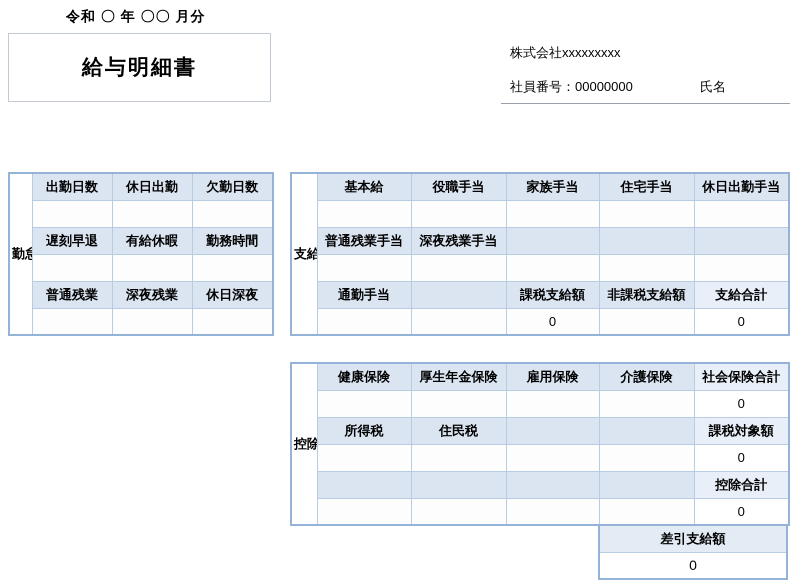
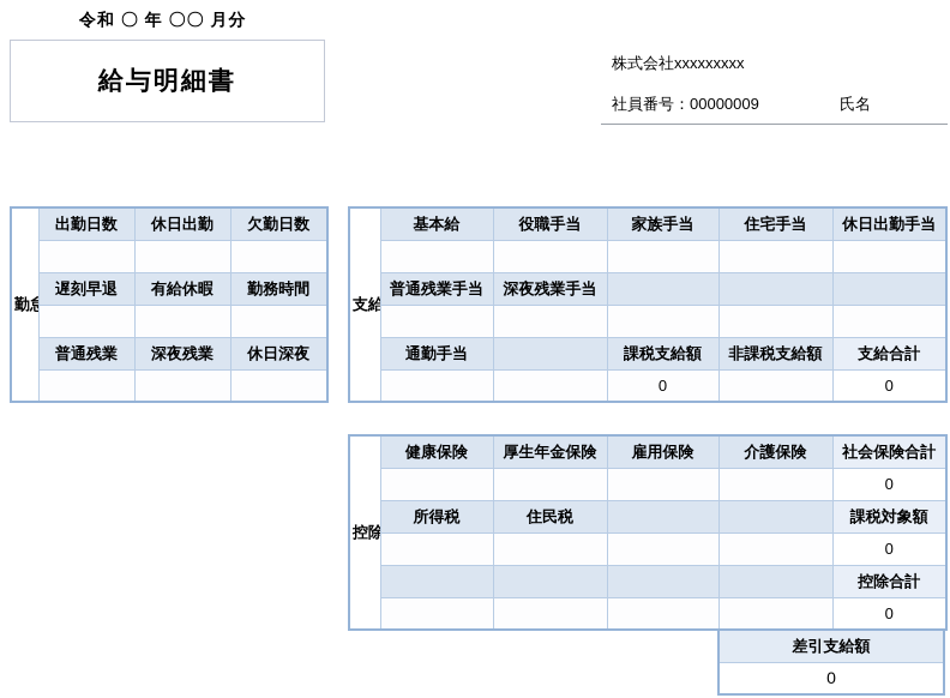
  令和 〇 年 〇〇 月分
  給与明細書
  株式会社xxxxxxxxx
- 社員番号：00000000
+ 社員番号：00000009
  氏名
  勤	出勤日数	休日出勤	欠勤日数
  遅刻早退	有給休暇	勤務時間
  普通残業	深夜残業	休日深夜
  支給	基本給	役職手当	家族手当	住宅手当	休日出勤手当
  普通残業手当	深夜残業手当
  通勤手当		課税支給額	非課税支給額	支給合計
  		0		0
  控除	健康保険	厚生年金保険	雇用保険	介護保険	社会保険合計
  				0
  所得税	住民税			課税対象額
  				0
  				控除合計
  				0
  差引支給額
  0
